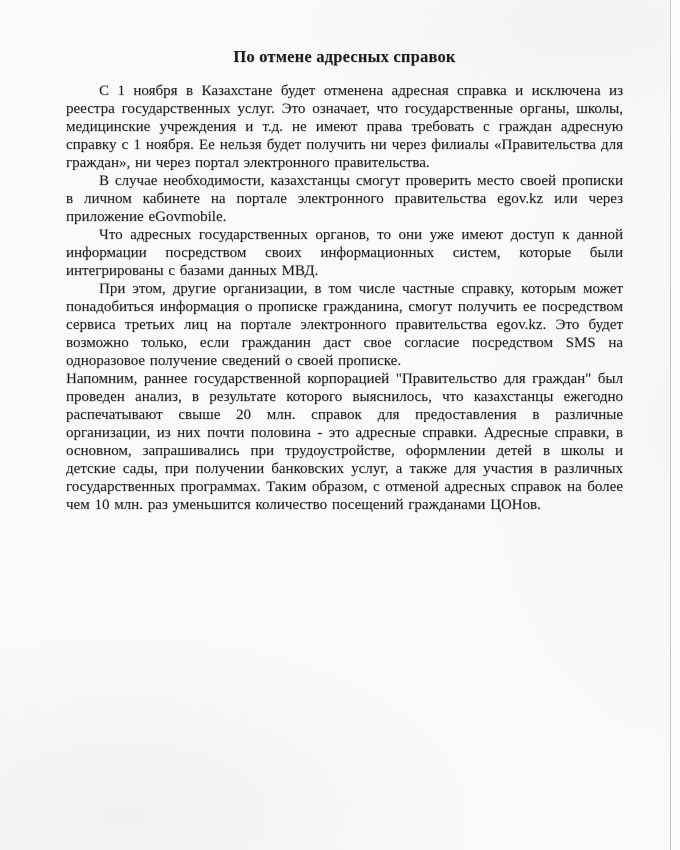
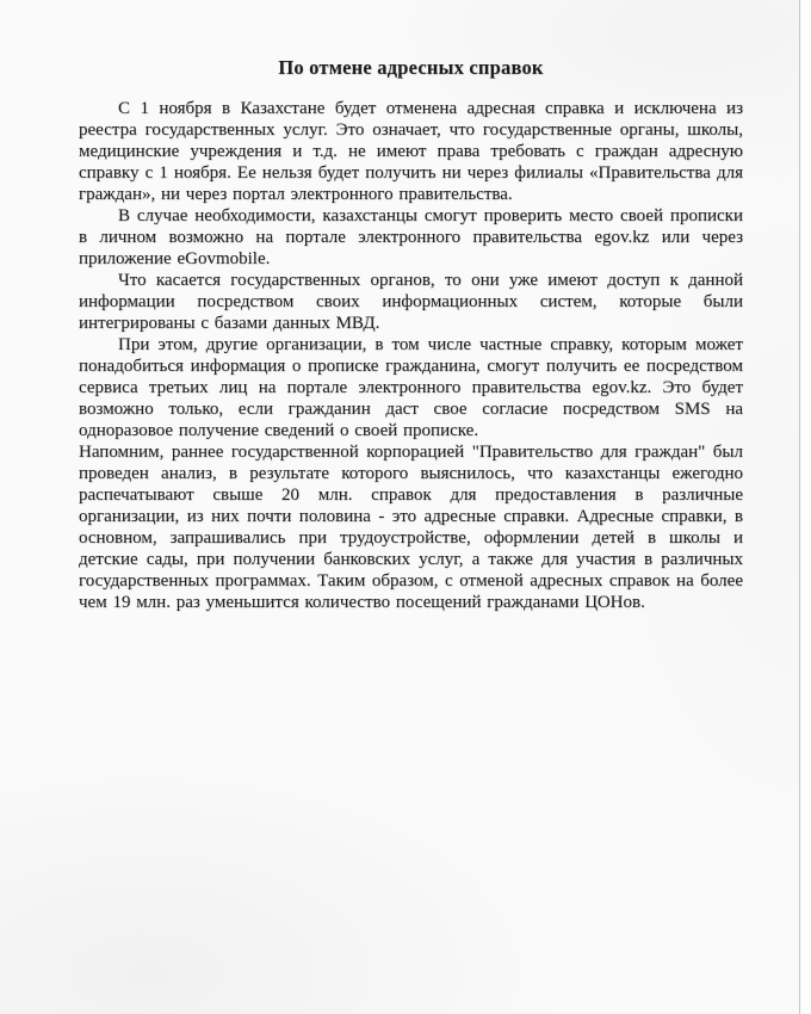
  По отмене адресных справок
  С 1 ноября в Казахстане будет отменена адресная справка и исключена из реестра государственных услуг. Это означает, что государственные органы, школы, медицинские учреждения и т.д. не имеют права требовать с граждан адресную справку с 1 ноября. Ее нельзя будет получить ни через филиалы «Правительства для граждан», ни через портал электронного правительства.
- В случае необходимости, казахстанцы смогут проверить место своей прописки в личном кабинете на портале электронного правительства egov.kz или через приложение eGovmobile.
+ В случае необходимости, казахстанцы смогут проверить место своей прописки в личном возможно на портале электронного правительства egov.kz или через приложение eGovmobile.
- Что адресных государственных органов, то они уже имеют доступ к данной информации посредством своих информационных систем, которые были интегрированы с базами данных МВД.
+ Что касается государственных органов, то они уже имеют доступ к данной информации посредством своих информационных систем, которые были интегрированы с базами данных МВД.
  При этом, другие организации, в том числе частные справку, которым может понадобиться информация о прописке гражданина, смогут получить ее посредством сервиса третьих лиц на портале электронного правительства egov.kz. Это будет возможно только, если гражданин даст свое согласие посредством SMS на одноразовое получение сведений о своей прописке.
- Напомним, раннее государственной корпорацией "Правительство для граждан" был проведен анализ, в результате которого выяснилось, что казахстанцы ежегодно распечатывают свыше 20 млн. справок для предоставления в различные организации, из них почти половина - это адресные справки. Адресные справки, в основном, запрашивались при трудоустройстве, оформлении детей в школы и детские сады, при получении банковских услуг, а также для участия в различных государственных программах. Таким образом, с отменой адресных справок на более чем 10 млн. раз уменьшится количество посещений гражданами ЦОНов.
+ Напомним, раннее государственной корпорацией "Правительство для граждан" был проведен анализ, в результате которого выяснилось, что казахстанцы ежегодно распечатывают свыше 20 млн. справок для предоставления в различные организации, из них почти половина - это адресные справки. Адресные справки, в основном, запрашивались при трудоустройстве, оформлении детей в школы и детские сады, при получении банковских услуг, а также для участия в различных государственных программах. Таким образом, с отменой адресных справок на более чем 19 млн. раз уменьшится количество посещений гражданами ЦОНов.
